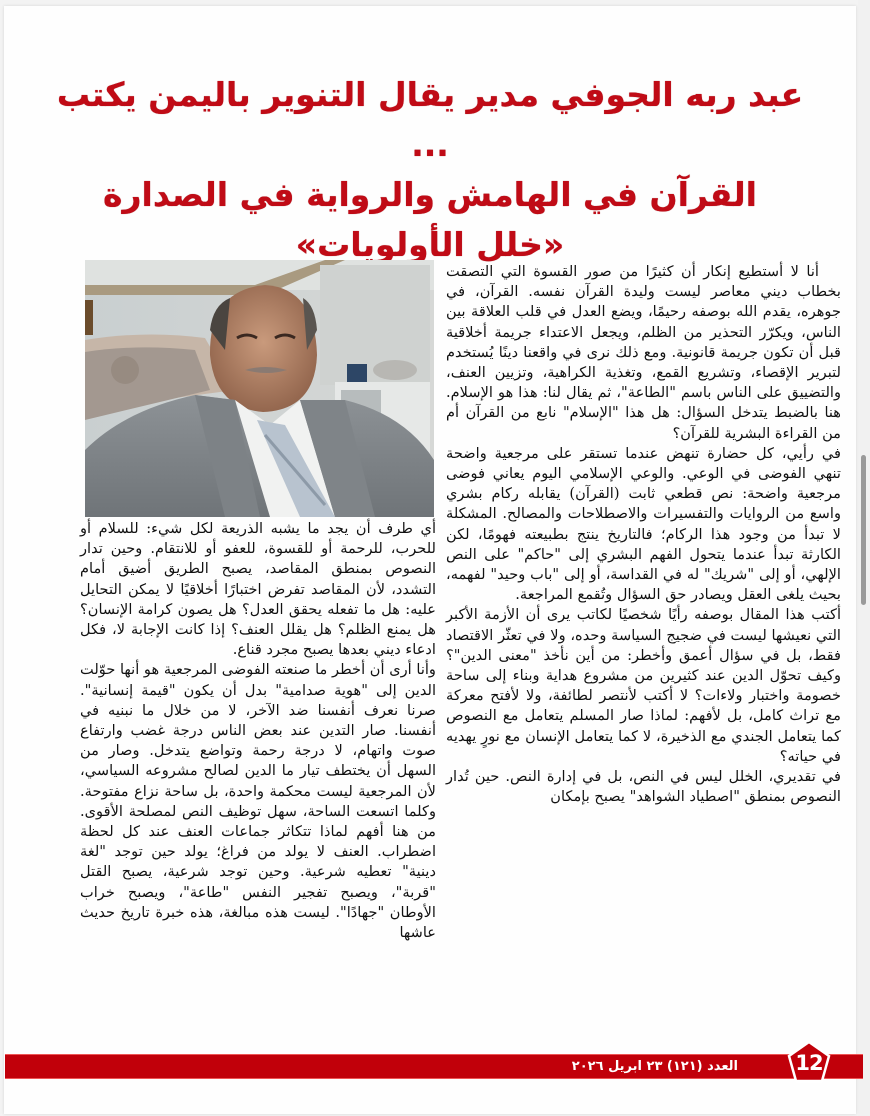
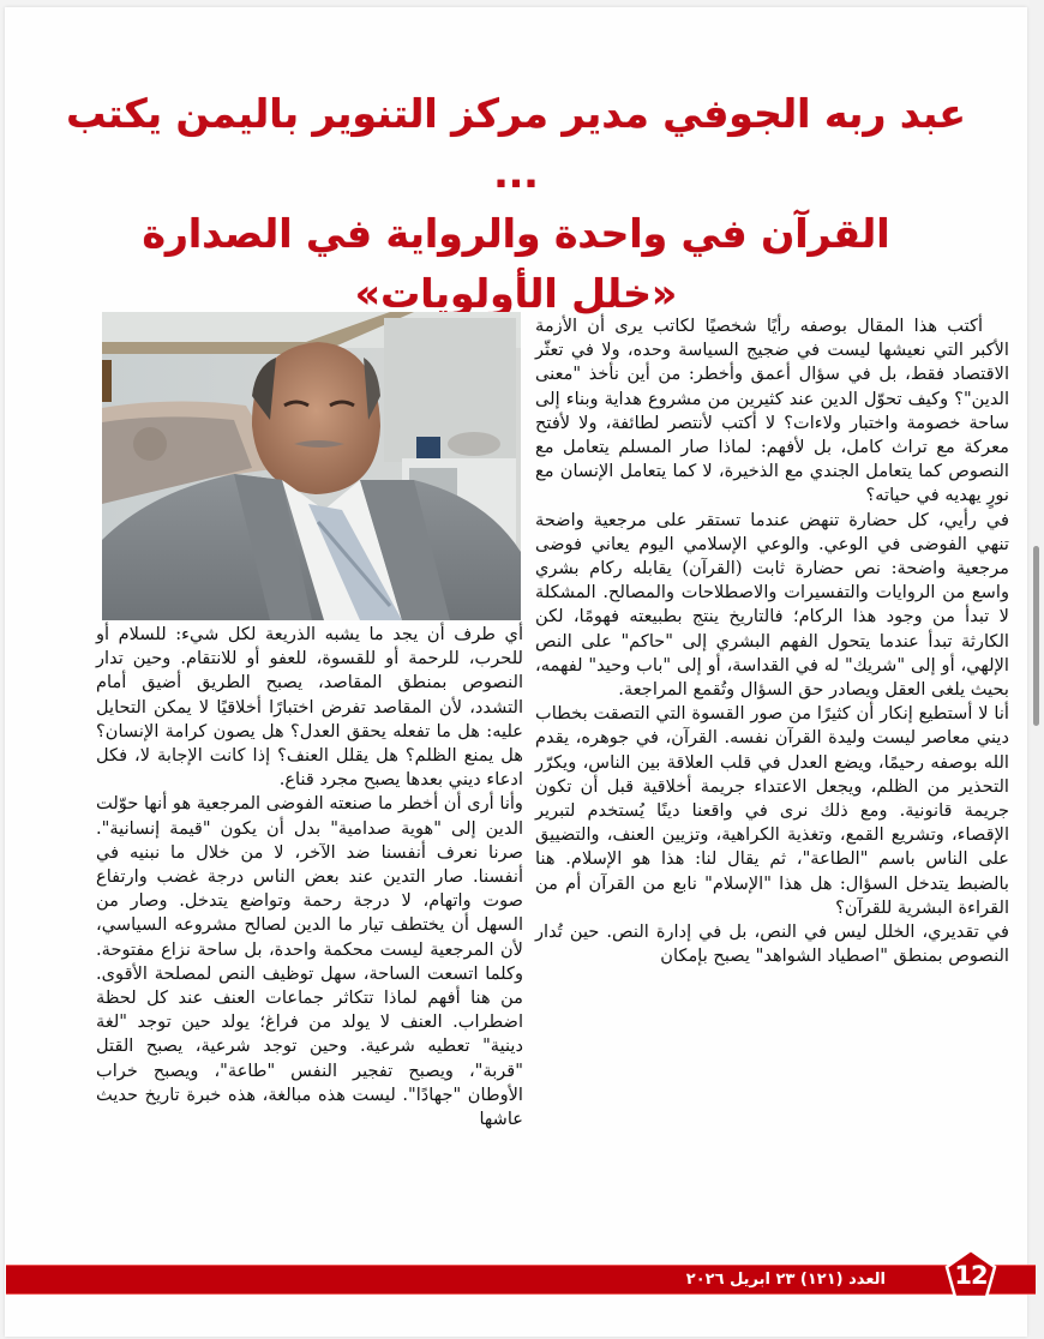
- عبد ربه الجوفي مدير يقال التنوير باليمن يكتب ...
+ عبد ربه الجوفي مدير مركز التنوير باليمن يكتب ...
- القرآن في الهامش والرواية في الصدارة
+ القرآن في واحدة والرواية في الصدارة
  «خلل الأولويات»
- أنا لا أستطيع إنكار أن كثيرًا من صور القسوة التي التصقت بخطاب ديني معاصر ليست وليدة القرآن نفسه. القرآن، في جوهره، يقدم الله بوصفه رحيمًا، ويضع العدل في قلب العلاقة بين الناس، ويكرّر التحذير من الظلم، ويجعل الاعتداء جريمة أخلاقية قبل أن تكون جريمة قانونية. ومع ذلك نرى في واقعنا دينًا يُستخدم لتبرير الإقصاء، وتشريع القمع، وتغذية الكراهية، وتزيين العنف، والتضييق على الناس باسم "الطاعة"، ثم يقال لنا: هذا هو الإسلام. هنا بالضبط يتدخل السؤال: هل هذا "الإسلام" نابع من القرآن أم من القراءة البشرية للقرآن؟
+ أكتب هذا المقال بوصفه رأيًا شخصيًا لكاتب يرى أن الأزمة الأكبر التي نعيشها ليست في ضجيج السياسة وحده، ولا في تعثّر الاقتصاد فقط، بل في سؤال أعمق وأخطر: من أين نأخذ "معنى الدين"؟ وكيف تحوّل الدين عند كثيرين من مشروع هداية وبناء إلى ساحة خصومة واختبار ولاءات؟ لا أكتب لأنتصر لطائفة، ولا لأفتح معركة مع تراث كامل، بل لأفهم: لماذا صار المسلم يتعامل مع النصوص كما يتعامل الجندي مع الذخيرة، لا كما يتعامل الإنسان مع نورٍ يهديه في حياته؟
- في رأيي، كل حضارة تنهض عندما تستقر على مرجعية واضحة تنهي الفوضى في الوعي. والوعي الإسلامي اليوم يعاني فوضى مرجعية واضحة: نص قطعي ثابت (القرآن) يقابله ركام بشري واسع من الروايات والتفسيرات والاصطلاحات والمصالح. المشكلة لا تبدأ من وجود هذا الركام؛ فالتاريخ ينتج بطبيعته فهومًا، لكن الكارثة تبدأ عندما يتحول الفهم البشري إلى "حاكم" على النص الإلهي، أو إلى "شريك" له في القداسة، أو إلى "باب وحيد" لفهمه، بحيث يلغى العقل ويصادر حق السؤال وتُقمع المراجعة.
+ في رأيي، كل حضارة تنهض عندما تستقر على مرجعية واضحة تنهي الفوضى في الوعي. والوعي الإسلامي اليوم يعاني فوضى مرجعية واضحة: نص حضارة ثابت (القرآن) يقابله ركام بشري واسع من الروايات والتفسيرات والاصطلاحات والمصالح. المشكلة لا تبدأ من وجود هذا الركام؛ فالتاريخ ينتج بطبيعته فهومًا، لكن الكارثة تبدأ عندما يتحول الفهم البشري إلى "حاكم" على النص الإلهي، أو إلى "شريك" له في القداسة، أو إلى "باب وحيد" لفهمه، بحيث يلغى العقل ويصادر حق السؤال وتُقمع المراجعة.
- أكتب هذا المقال بوصفه رأيًا شخصيًا لكاتب يرى أن الأزمة الأكبر التي نعيشها ليست في ضجيج السياسة وحده، ولا في تعثّر الاقتصاد فقط، بل في سؤال أعمق وأخطر: من أين نأخذ "معنى الدين"؟ وكيف تحوّل الدين عند كثيرين من مشروع هداية وبناء إلى ساحة خصومة واختبار ولاءات؟ لا أكتب لأنتصر لطائفة، ولا لأفتح معركة مع تراث كامل، بل لأفهم: لماذا صار المسلم يتعامل مع النصوص كما يتعامل الجندي مع الذخيرة، لا كما يتعامل الإنسان مع نورٍ يهديه في حياته؟
+ أنا لا أستطيع إنكار أن كثيرًا من صور القسوة التي التصقت بخطاب ديني معاصر ليست وليدة القرآن نفسه. القرآن، في جوهره، يقدم الله بوصفه رحيمًا، ويضع العدل في قلب العلاقة بين الناس، ويكرّر التحذير من الظلم، ويجعل الاعتداء جريمة أخلاقية قبل أن تكون جريمة قانونية. ومع ذلك نرى في واقعنا دينًا يُستخدم لتبرير الإقصاء، وتشريع القمع، وتغذية الكراهية، وتزيين العنف، والتضييق على الناس باسم "الطاعة"، ثم يقال لنا: هذا هو الإسلام. هنا بالضبط يتدخل السؤال: هل هذا "الإسلام" نابع من القرآن أم من القراءة البشرية للقرآن؟
  في تقديري، الخلل ليس في النص، بل في إدارة النص. حين تُدار النصوص بمنطق "اصطياد الشواهد" يصبح بإمكان
  أي طرف أن يجد ما يشبه الذريعة لكل شيء: للسلام أو للحرب، للرحمة أو للقسوة، للعفو أو للانتقام. وحين تدار النصوص بمنطق المقاصد، يصبح الطريق أضيق أمام التشدد، لأن المقاصد تفرض اختبارًا أخلاقيًا لا يمكن التحايل عليه: هل ما تفعله يحقق العدل؟ هل يصون كرامة الإنسان؟ هل يمنع الظلم؟ هل يقلل العنف؟ إذا كانت الإجابة لا، فكل ادعاء ديني بعدها يصبح مجرد قناع.
  وأنا أرى أن أخطر ما صنعته الفوضى المرجعية هو أنها حوّلت الدين إلى "هوية صدامية" بدل أن يكون "قيمة إنسانية". صرنا نعرف أنفسنا ضد الآخر، لا من خلال ما نبنيه في أنفسنا. صار التدين عند بعض الناس درجة غضب وارتفاع صوت واتهام، لا درجة رحمة وتواضع يتدخل. وصار من السهل أن يختطف تيار ما الدين لصالح مشروعه السياسي، لأن المرجعية ليست محكمة واحدة، بل ساحة نزاع مفتوحة. وكلما اتسعت الساحة، سهل توظيف النص لمصلحة الأقوى. من هنا أفهم لماذا تتكاثر جماعات العنف عند كل لحظة اضطراب. العنف لا يولد من فراغ؛ يولد حين توجد "لغة دينية" تعطيه شرعية. وحين توجد شرعية، يصبح القتل "قربة"، ويصبح تفجير النفس "طاعة"، ويصبح خراب الأوطان "جهادًا". ليست هذه مبالغة، هذه خبرة تاريخ حديث عاشها
  العدد (١٢١) ٢٣ ابريل ٢٠٢٦
  12
